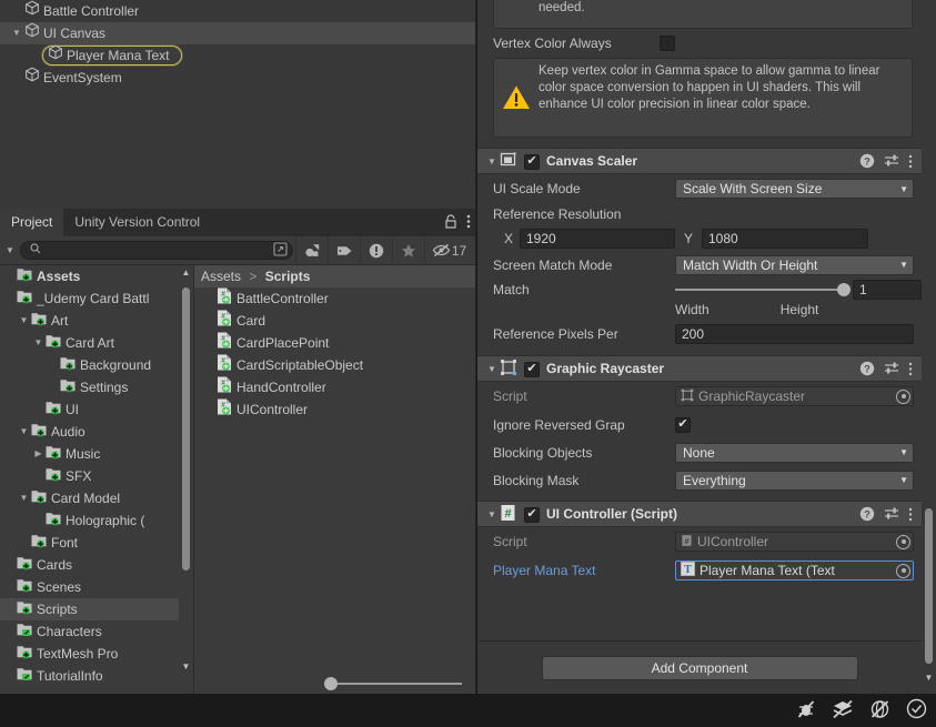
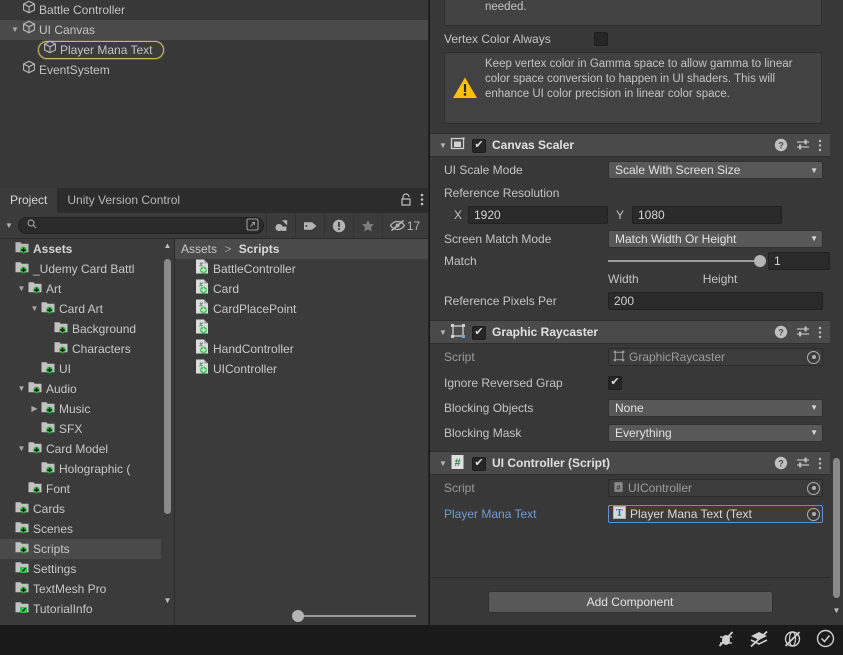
  Battle Controller
  ▼
  UI Canvas
  Player Mana Text
  EventSystem
  Project
  Unity Version Control
  ▼
  17
  Assets
  _Udemy Card Battl
  ▼
  Art
  ▼
  Card Art
  Background
- Settings
+ Characters
  UI
  ▼
  Audio
  ▶
  Music
  SFX
  ▼
  Card Model
  Holographic (
  Font
  Cards
  Scenes
  Scripts
- Characters
+ Settings
  TextMesh Pro
  TutorialInfo
  ▲
  ▼
  Assets > Scripts
  BattleController
  Card
  CardPlacePoint
- CardScriptableObject
  HandController
  UIController
  needed.
  Vertex Color Always
  Keep vertex color in Gamma space to allow gamma to linear color space conversion to happen in UI shaders. This will enhance UI color precision in linear color space.
  ▼
  ✔
  Canvas Scaler
  ?
  UI Scale Mode
  Scale With Screen Size
  ▼
  Reference Resolution
  X
  1920
  Y
  1080
  Screen Match Mode
  Match Width Or Height
  ▼
  Match
  1
  Width
  Height
  Reference Pixels Per
  200
  ▼
  ✔
  Graphic Raycaster
  ?
  Script
  GraphicRaycaster
  Ignore Reversed Grap
  ✔
  Blocking Objects
  None
  ▼
  Blocking Mask
  Everything
  ▼
  ▼
  #
  ✔
  UI Controller (Script)
  ?
  Script
  #
  UIController
  Player Mana Text
  T
  Player Mana Text (Text
  Add Component
  ▼
